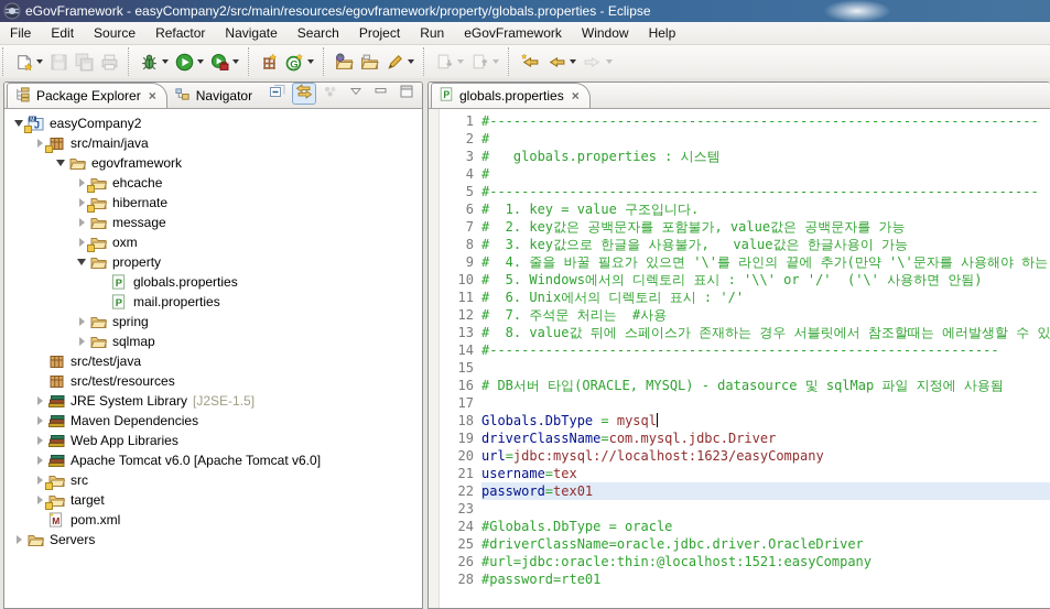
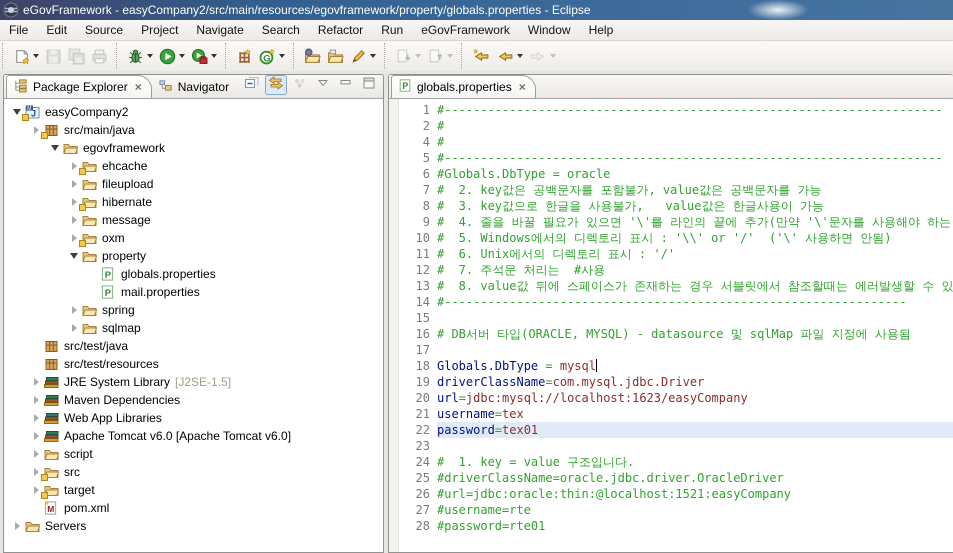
  eGovFramework - easyCompany2/src/main/resources/egovframework/property/globals.properties - Eclipse
  File
  Edit
  Source
- Refactor
+ Project
  Navigate
  Search
- Project
+ Refactor
  Run
  eGovFramework
  Window
  Help
  G
  Package Explorer
  ×
  Navigator
  J
  easyCompany2
  src/main/java
  egovframework
  ehcache
+ fileupload
  hibernate
  message
  oxm
  property
  P
  globals.properties
  P
  mail.properties
  spring
  sqlmap
  src/test/java
  src/test/resources
  JRE System Library
  [J2SE-1.5]
  Maven Dependencies
  Web App Libraries
  Apache Tomcat v6.0 [Apache Tomcat v6.0]
+ script
  src
  target
  M
  pom.xml
  Servers
  P
  globals.properties
  ×
  1
  #---------------------------------------------------------------------
  2
  #
- 3
- # globals.properties : 시스템
  4
  #
  5
  #---------------------------------------------------------------------
  6
- # 1. key = value 구조입니다.
+ #Globals.DbType = oracle
  7
  # 2. key값은 공백문자를 포함불가, value값은 공백문자를 가능
  8
  # 3. key값으로 한글을 사용불가, value값은 한글사용이 가능
  9
  # 4. 줄을 바꿀 필요가 있으면 '\'를 라인의 끝에 추가(만약 '\'문자를 사용해야 하는
  10
  # 5. Windows에서의 디렉토리 표시 : '\\' or '/' ('\' 사용하면 안됨)
  11
  # 6. Unix에서의 디렉토리 표시 : '/'
  12
  # 7. 주석문 처리는 #사용
  13
  # 8. value값 뒤에 스페이스가 존재하는 경우 서블릿에서 참조할때는 에러발생할 수 있
  14
  #----------------------------------------------------------------
  15
  16
  # DB서버 타입(ORACLE, MYSQL) - datasource 및 sqlMap 파일 지정에 사용됨
  17
  18
  Globals.DbType = mysql
  19
  driverClassName=com.mysql.jdbc.Driver
  20
  url=jdbc:mysql://localhost:1623/easyCompany
  21
  username=tex
  22
  password=tex01
  23
  24
- #Globals.DbType = oracle
+ # 1. key = value 구조입니다.
  25
  #driverClassName=oracle.jdbc.driver.OracleDriver
  26
  #url=jdbc:oracle:thin:@localhost:1521:easyCompany
+ 27
+ #username=rte
  28
  #password=rte01
